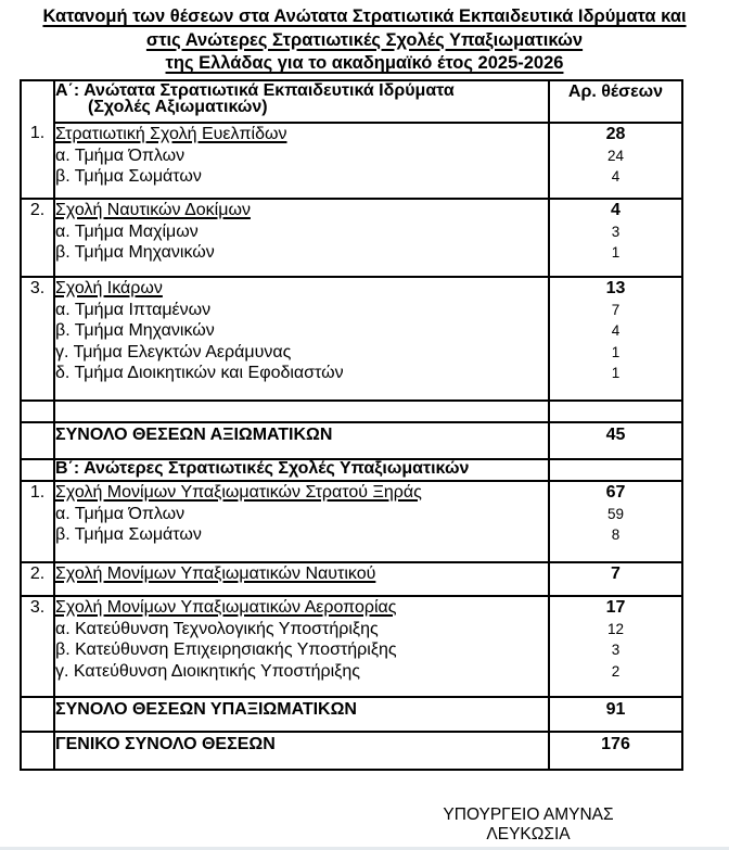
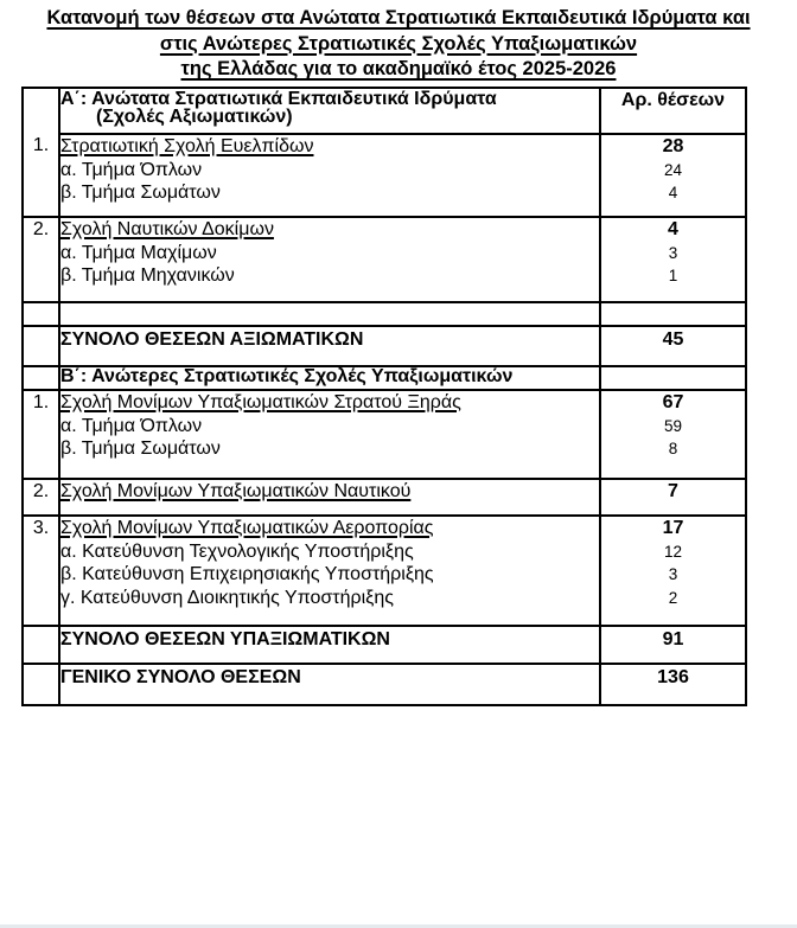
  Κατανομή των θέσεων στα Ανώτατα Στρατιωτικά Εκπαιδευτικά Ιδρύματα και
  στις Ανώτερες Στρατιωτικές Σχολές Υπαξιωματικών
  της Ελλάδας για το ακαδημαϊκό έτος 2025-2026
  	Α΄: Ανώτατα Στρατιωτικά Εκπαιδευτικά Ιδρύματα(Σχολές Αξιωματικών)	Αρ. θέσεων
  1.	Στρατιωτική Σχολή Ευελπίδωνα. Τμήμα Όπλωνβ. Τμήμα Σωμάτων	28244
  2.	Σχολή Ναυτικών Δοκίμωνα. Τμήμα Μαχίμωνβ. Τμήμα Μηχανικών	431
- 3.	Σχολή Ικάρωνα. Τμήμα Ιπταμένωνβ. Τμήμα Μηχανικώνγ. Τμήμα Ελεγκτών Αεράμυναςδ. Τμήμα Διοικητικών και Εφοδιαστών	137411
  	ΣΥΝΟΛΟ ΘΕΣΕΩΝ ΑΞΙΩΜΑΤΙΚΩΝ	45
  	Β΄: Ανώτερες Στρατιωτικές Σχολές Υπαξιωματικών
  1.	Σχολή Μονίμων Υπαξιωματικών Στρατού Ξηράςα. Τμήμα Όπλωνβ. Τμήμα Σωμάτων	67598
  2.	Σχολή Μονίμων Υπαξιωματικών Ναυτικού	7
  3.	Σχολή Μονίμων Υπαξιωματικών Αεροπορίαςα. Κατεύθυνση Τεχνολογικής Υποστήριξηςβ. Κατεύθυνση Επιχειρησιακής Υποστήριξηςγ. Κατεύθυνση Διοικητικής Υποστήριξης	171232
  	ΣΥΝΟΛΟ ΘΕΣΕΩΝ ΥΠΑΞΙΩΜΑΤΙΚΩΝ	91
- 	ΓΕΝΙΚΟ ΣΥΝΟΛΟ ΘΕΣΕΩΝ	176
+ 	ΓΕΝΙΚΟ ΣΥΝΟΛΟ ΘΕΣΕΩΝ	136
- ΥΠΟΥΡΓΕΙΟ ΑΜΥΝΑΣ
- ΛΕΥΚΩΣΙΑ
